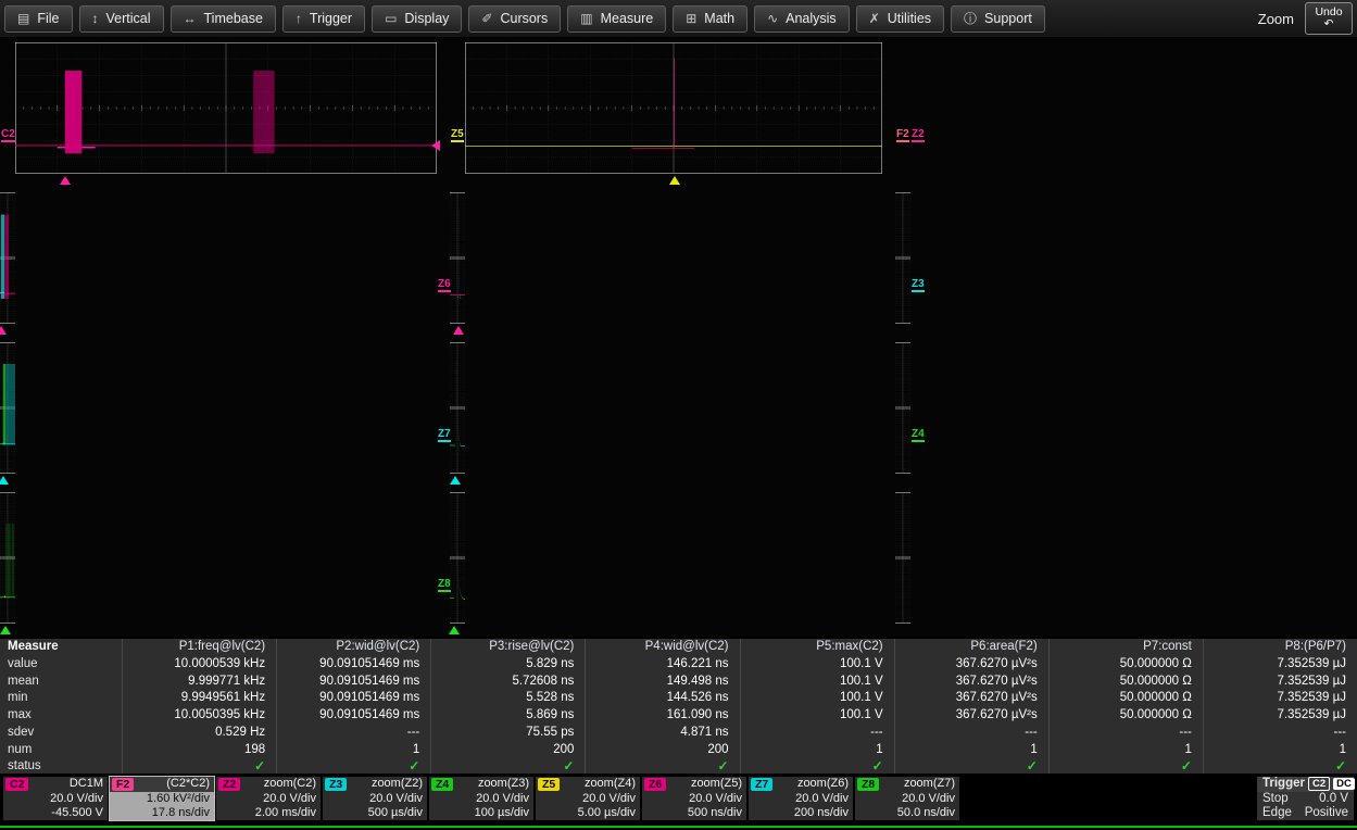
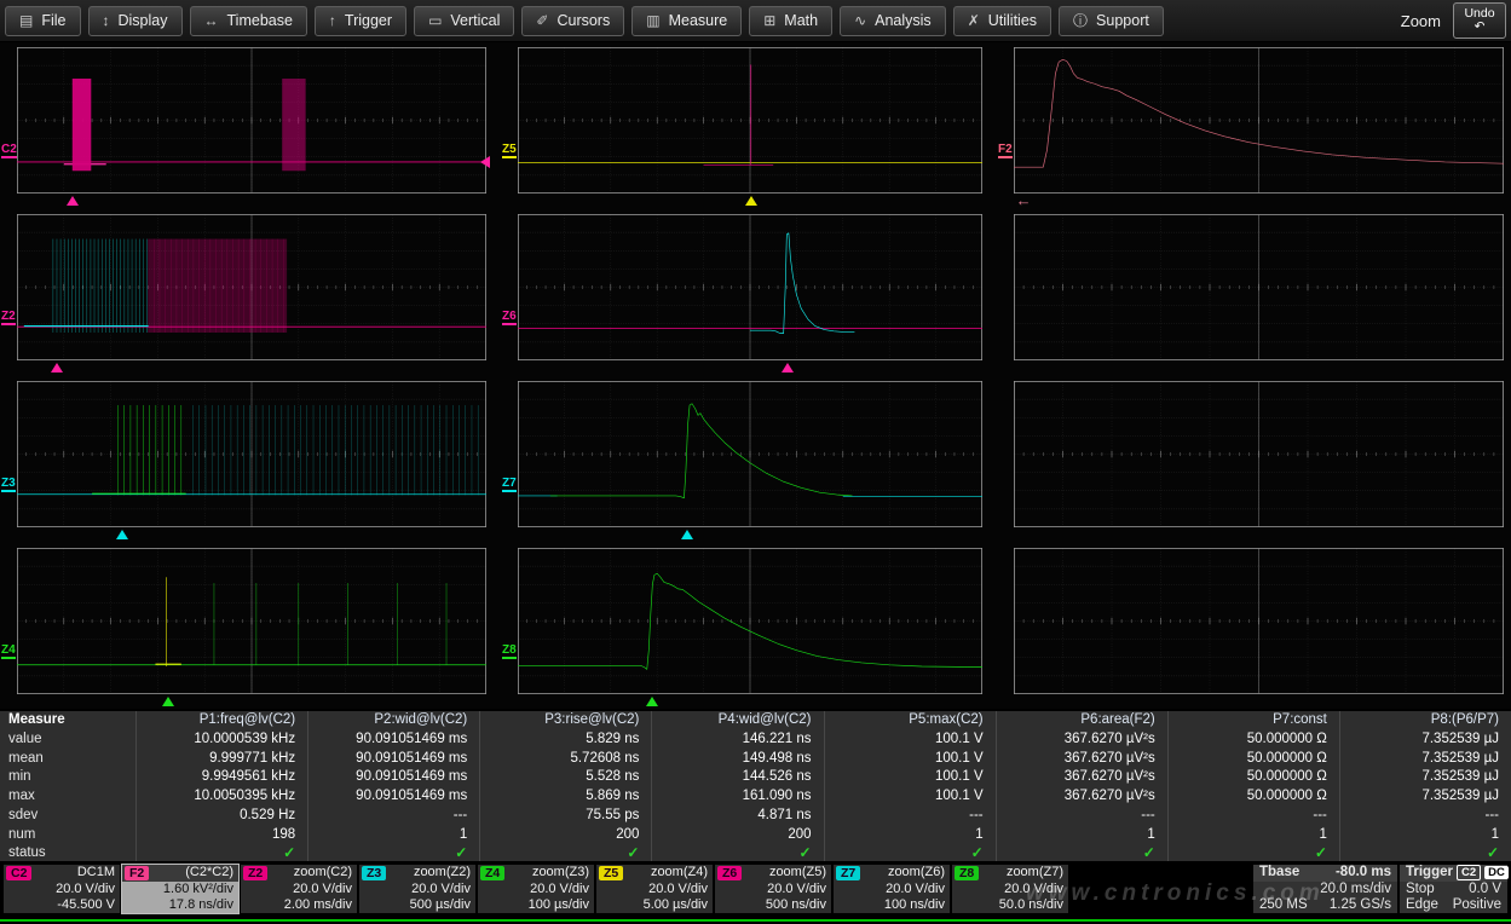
  ▤
  File
  ↕
- Vertical
+ Display
  ↔
  Timebase
  ↑
  Trigger
  ▭
- Display
+ Vertical
  ✐
  Cursors
  ▥
  Measure
  ⊞
  Math
  ∿
  Analysis
  ✗
  Utilities
  ⓘ
  Support
  Zoom
  Undo
  ↶
  C2
  Z5
  F2
+ ←
  Z2
  Z6
  Z3
  Z7
  Z4
  Z8
  Measure
  P1:freq@lv(C2)
  P2:wid@lv(C2)
  P3:rise@lv(C2)
  P4:wid@lv(C2)
  P5:max(C2)
  P6:area(F2)
  P7:const
  P8:(P6/P7)
  value
  10.0000539 kHz
  90.091051469 ms
  5.829 ns
  146.221 ns
  100.1 V
  367.6270 µV²s
  50.000000 Ω
  7.352539 µJ
  mean
  9.999771 kHz
  90.091051469 ms
  5.72608 ns
  149.498 ns
  100.1 V
  367.6270 µV²s
  50.000000 Ω
  7.352539 µJ
  min
  9.9949561 kHz
  90.091051469 ms
  5.528 ns
  144.526 ns
  100.1 V
  367.6270 µV²s
  50.000000 Ω
  7.352539 µJ
  max
  10.0050395 kHz
  90.091051469 ms
  5.869 ns
  161.090 ns
  100.1 V
  367.6270 µV²s
  50.000000 Ω
  7.352539 µJ
  sdev
  0.529 Hz
  ---
  75.55 ps
  4.871 ns
  ---
  ---
  ---
  ---
  num
  198
  1
  200
  200
  1
  1
  1
  1
  status
  ✓
  ✓
  ✓
  ✓
  ✓
  ✓
  ✓
  ✓
  C2
  DC1M
  20.0 V/div
  -45.500 V
  F2
  (C2*C2)
  1.60 kV²/div
  17.8 ns/div
  Z2
  zoom(C2)
  20.0 V/div
  2.00 ms/div
  Z3
  zoom(Z2)
  20.0 V/div
  500 µs/div
  Z4
  zoom(Z3)
  20.0 V/div
  100 µs/div
  Z5
  zoom(Z4)
  20.0 V/div
  5.00 µs/div
  Z6
  zoom(Z5)
  20.0 V/div
  500 ns/div
  Z7
  zoom(Z6)
  20.0 V/div
- 200 ns/div
+ 100 ns/div
  Z8
  zoom(Z7)
  20.0 V/div
  50.0 ns/div
+ Tbase
+ -80.0 ms
+ 20.0 ms/div
+ 250 MS
+ 1.25 GS/s
  Trigger
  C2 DC
  Stop
  0.0 V
  Edge
  Positive
+ www.cntronics.com
